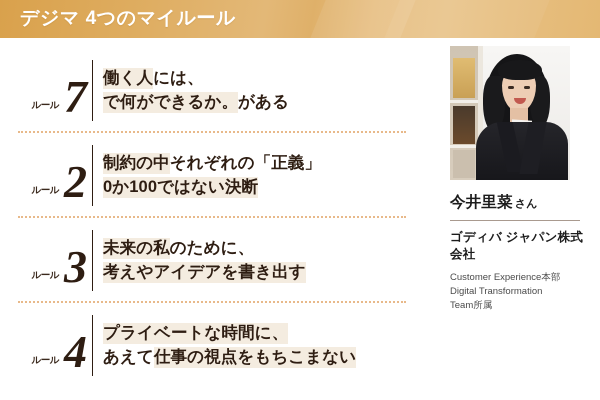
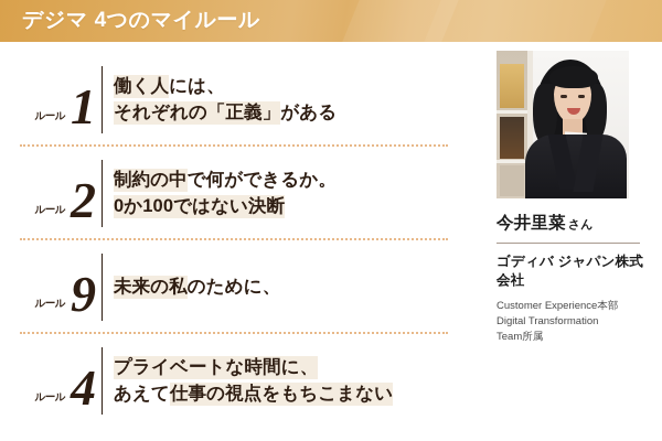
  デジマ 4つのマイルール
  ルール
- 7
+ 1
  働く人には、
- で何ができるか。がある
+ それぞれの「正義」がある
  ルール
  2
- 制約の中それぞれの「正義」
+ 制約の中で何ができるか。
  0か100ではない決断
  ルール
- 3
+ 9
  未来の私のために、
- 考えやアイデアを書き出す
  ルール
  4
  プライベートな時間に、
  あえて仕事の視点をもちこまない
  今井里菜 さん
  ゴディバ ジャパン株式会社
  Customer Experience本部
  Digital Transformation
  Team所属
